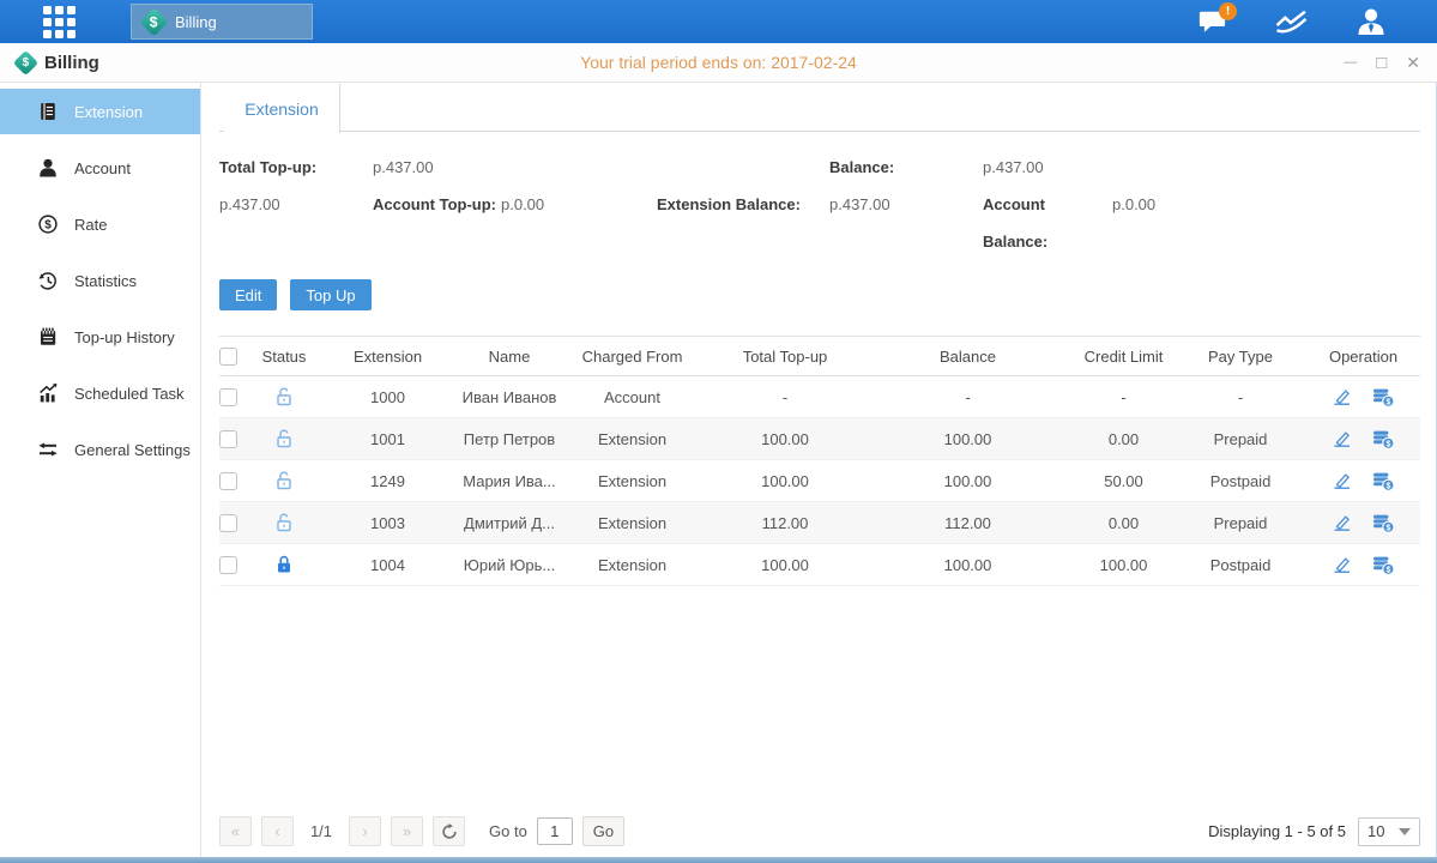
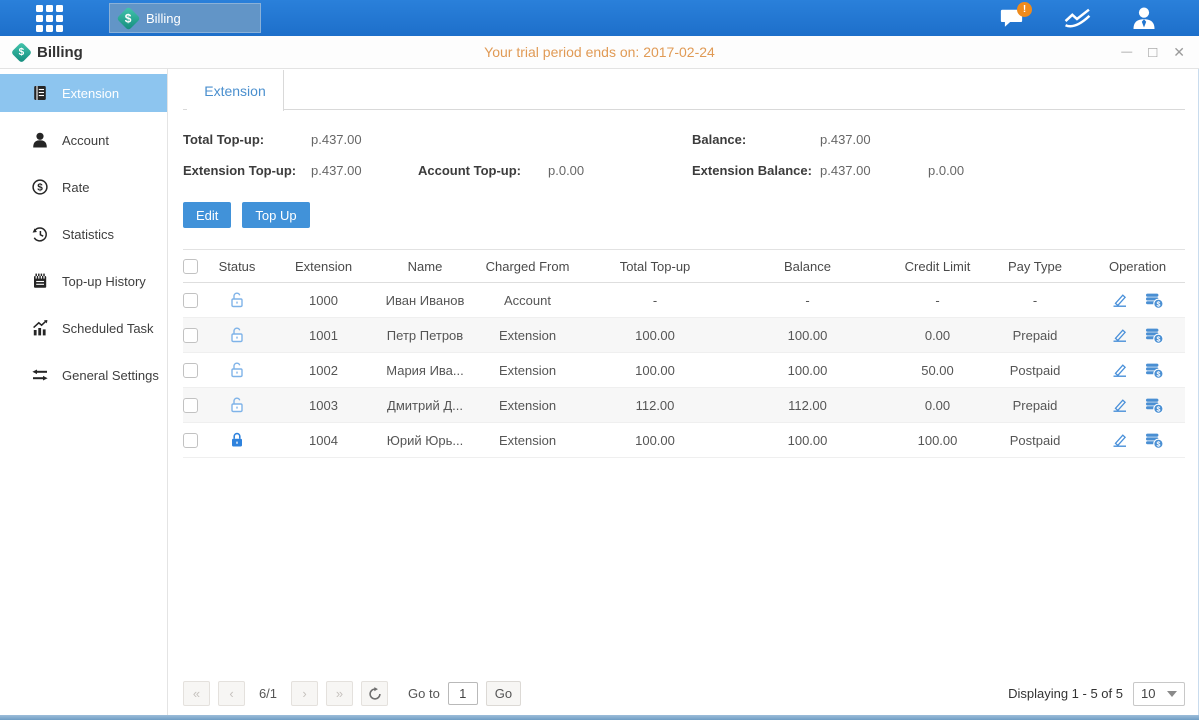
  Billing
  !
  Billing
  Your trial period ends on: 2017-02-24
  —
  □
  ✕
  Extension
  Account
  $
  Rate
  Statistics
  Top-up History
  Scheduled Task
  General Settings
  Extension
  Total Top-up:
  p.437.00
  Balance:
  p.437.00
+ Extension Top-up:
  p.437.00
  Account Top-up:
  p.0.00
  Extension Balance:
  p.437.00
- Account Balance:
  p.0.00
  Edit
  Top Up
  	Status	Extension	Name	Charged From	Total Top-up	Balance	Credit Limit	Pay Type	Operation
  		1000	Иван Иванов	Account	-	-	-	-
  		1001	Петр Петров	Extension	100.00	100.00	0.00	Prepaid
- 		1249	Мария Ива...	Extension	100.00	100.00	50.00	Postpaid
+ 		1002	Мария Ива...	Extension	100.00	100.00	50.00	Postpaid
  		1003	Дмитрий Д...	Extension	112.00	112.00	0.00	Prepaid
  		1004	Юрий Юрь...	Extension	100.00	100.00	100.00	Postpaid
  «
  ‹
- 1/1
+ 6/1
  ›
  »
  Go to
  1
  Go
  Displaying 1 - 5 of 5
  10
